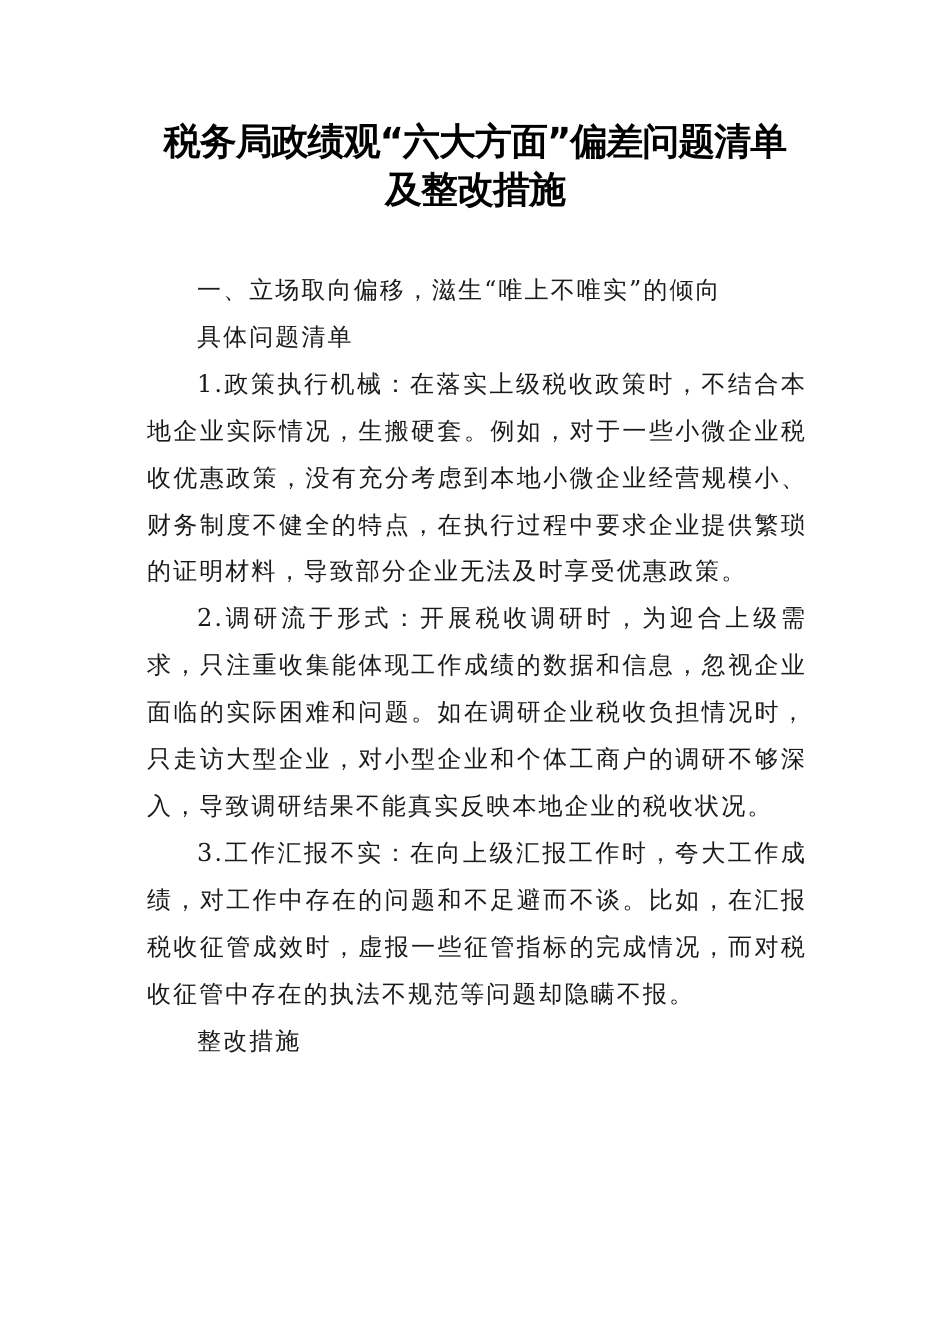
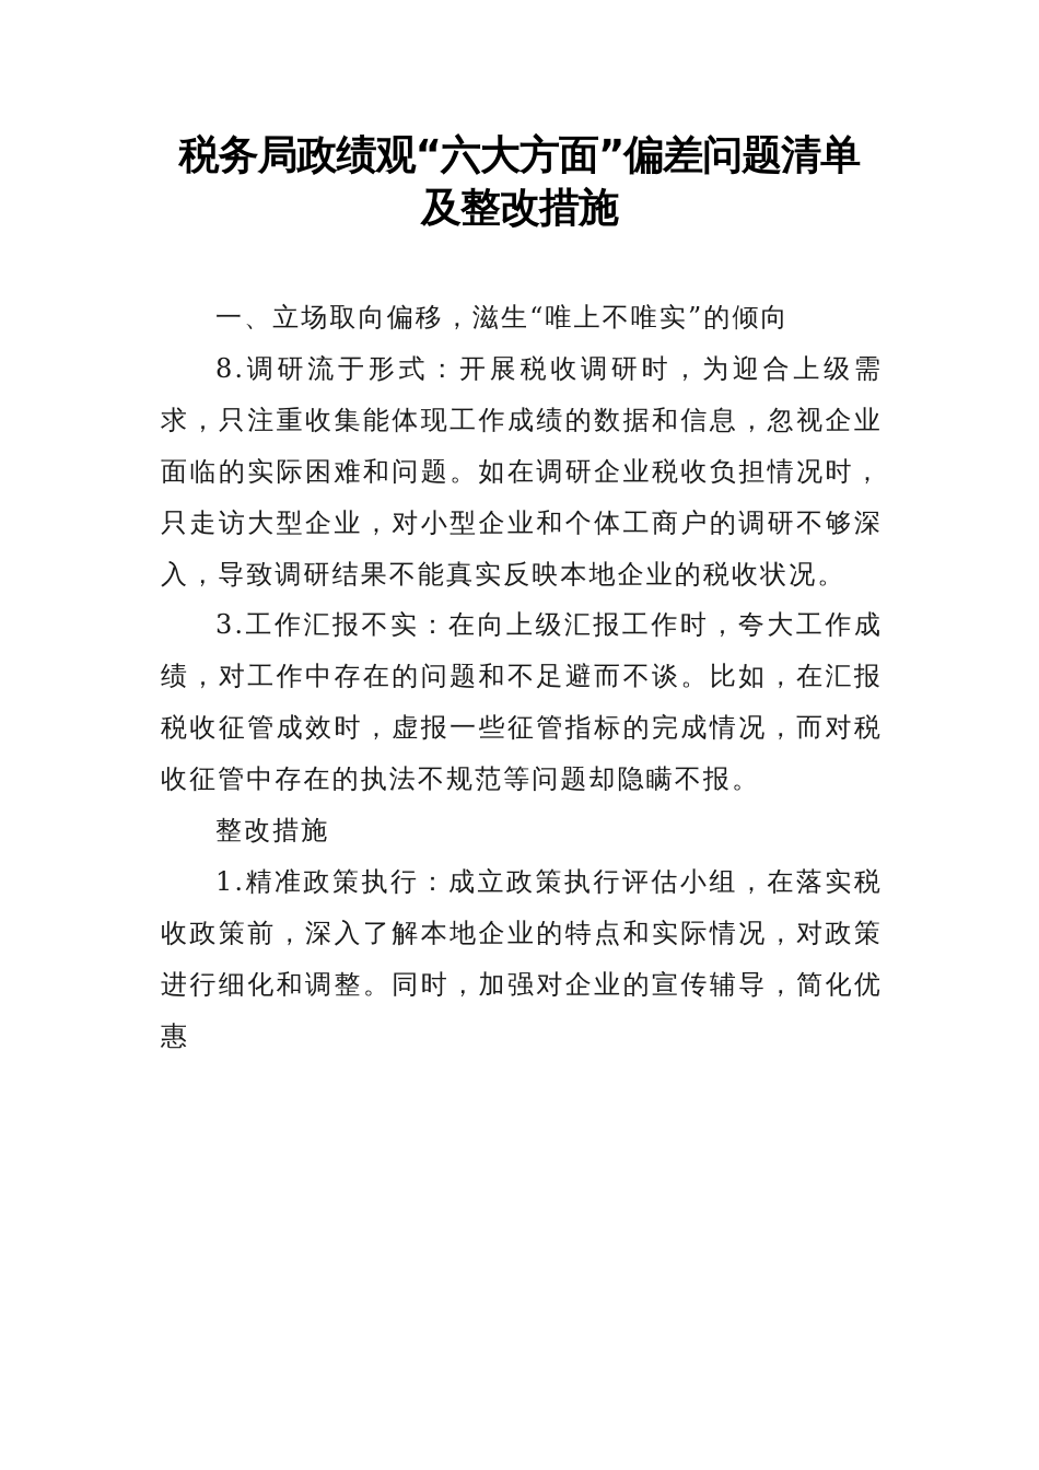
  税务局政绩观“六大方面”偏差问题清单
  及整改措施
  一、立场取向偏移，滋生“唯上不唯实”的倾向
- 具体问题清单
- 1.政策执行机械：在落实上级税收政策时，不结合本地企业实际情况，生搬硬套。例如，对于一些小微企业税收优惠政策，没有充分考虑到本地小微企业经营规模小、财务制度不健全的特点，在执行过程中要求企业提供繁琐的证明材料，导致部分企业无法及时享受优惠政策。
- 2.调研流于形式：开展税收调研时，为迎合上级需求，只注重收集能体现工作成绩的数据和信息，忽视企业面临的实际困难和问题。如在调研企业税收负担情况时，只走访大型企业，对小型企业和个体工商户的调研不够深入，导致调研结果不能真实反映本地企业的税收状况。
+ 8.调研流于形式：开展税收调研时，为迎合上级需求，只注重收集能体现工作成绩的数据和信息，忽视企业面临的实际困难和问题。如在调研企业税收负担情况时，只走访大型企业，对小型企业和个体工商户的调研不够深入，导致调研结果不能真实反映本地企业的税收状况。
  3.工作汇报不实：在向上级汇报工作时，夸大工作成绩，对工作中存在的问题和不足避而不谈。比如，在汇报税收征管成效时，虚报一些征管指标的完成情况，而对税收征管中存在的执法不规范等问题却隐瞒不报。
  整改措施
+ 1.精准政策执行：成立政策执行评估小组，在落实税收政策前，深入了解本地企业的特点和实际情况，对政策进行细化和调整。同时，加强对企业的宣传辅导，简化优惠
